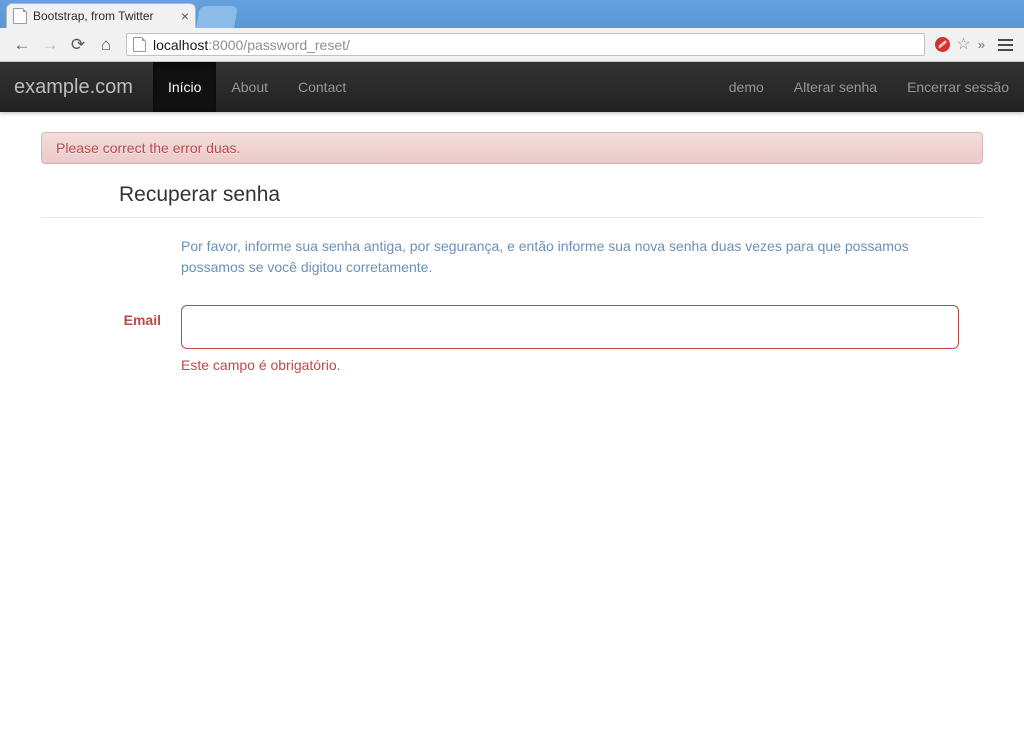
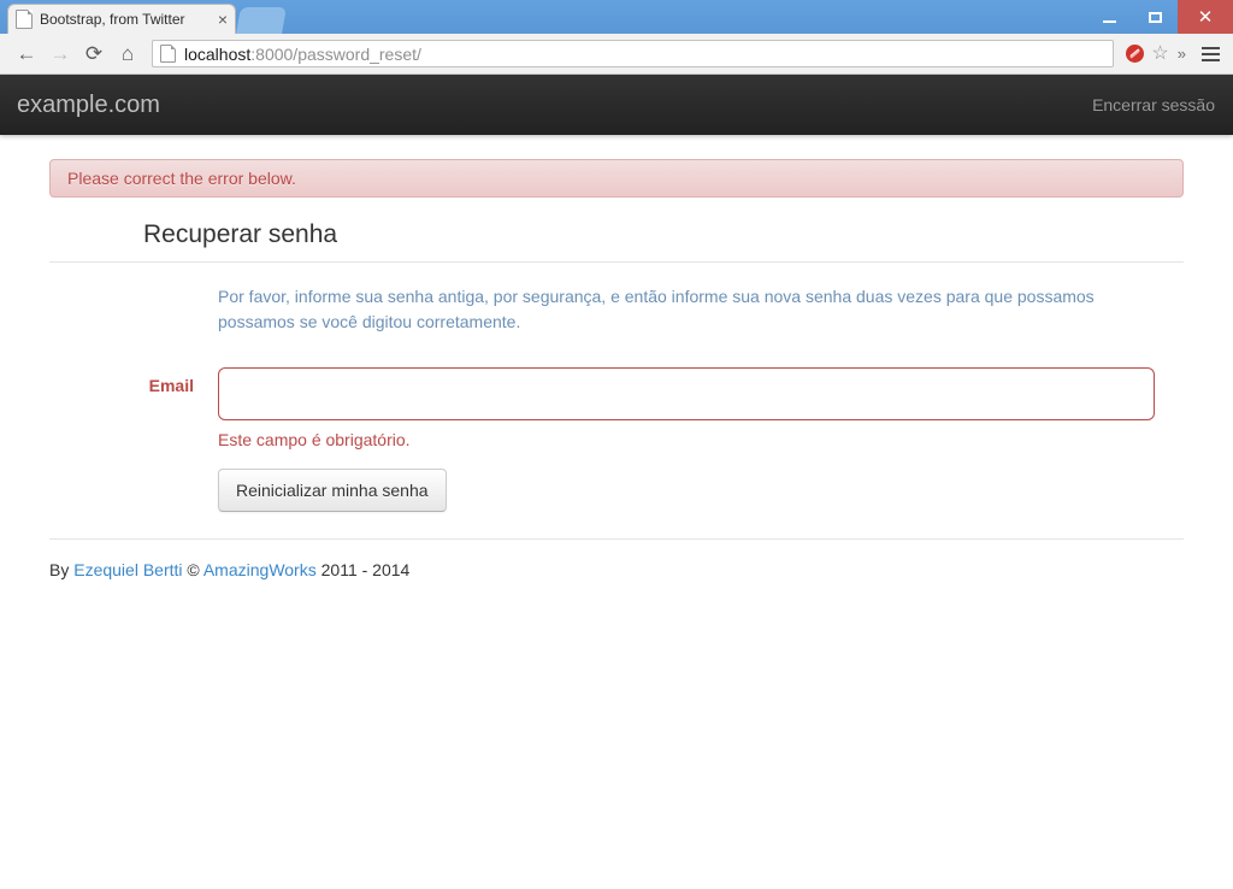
  Bootstrap, from Twitter
  ×
+ ✕
  ←
  →
  ⟳
  ⌂
  localhost:8000/password_reset/
  ☆
  »
  example.com
- Início
- About
- Contact
- demo
- Alterar senha
  Encerrar sessão
- Please correct the error duas.
+ Please correct the error below.
  Recuperar senha
  Por favor, informe sua senha antiga, por segurança, e então informe sua nova senha duas vezes para que possamos possamos se você digitou corretamente.
  Email
  Este campo é obrigatório.
+ Reinicializar minha senha
+ By Ezequiel Bertti © AmazingWorks 2011 - 2014
